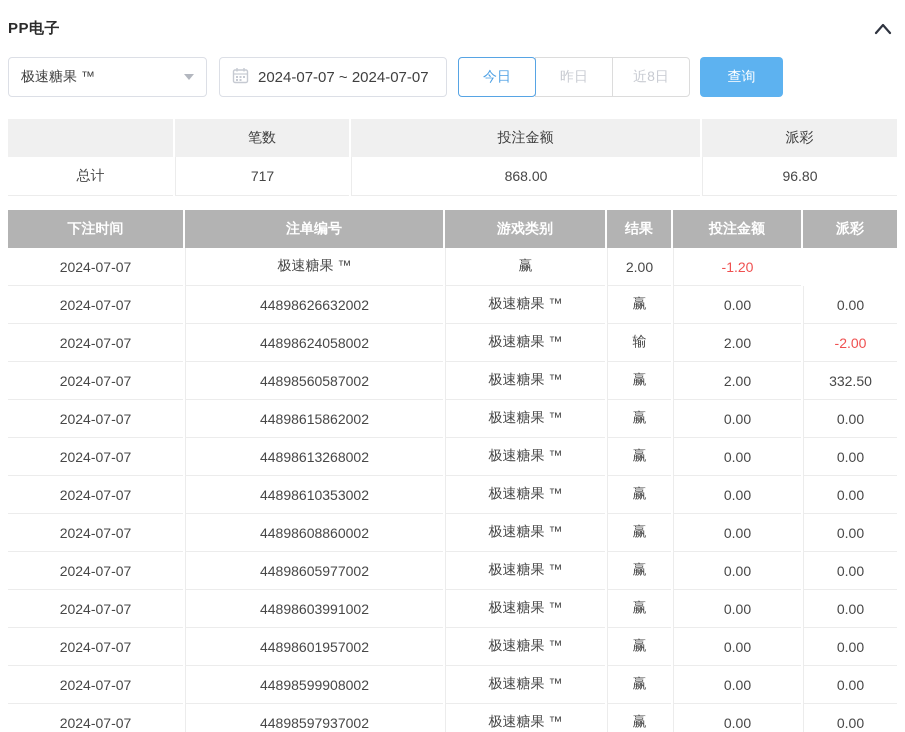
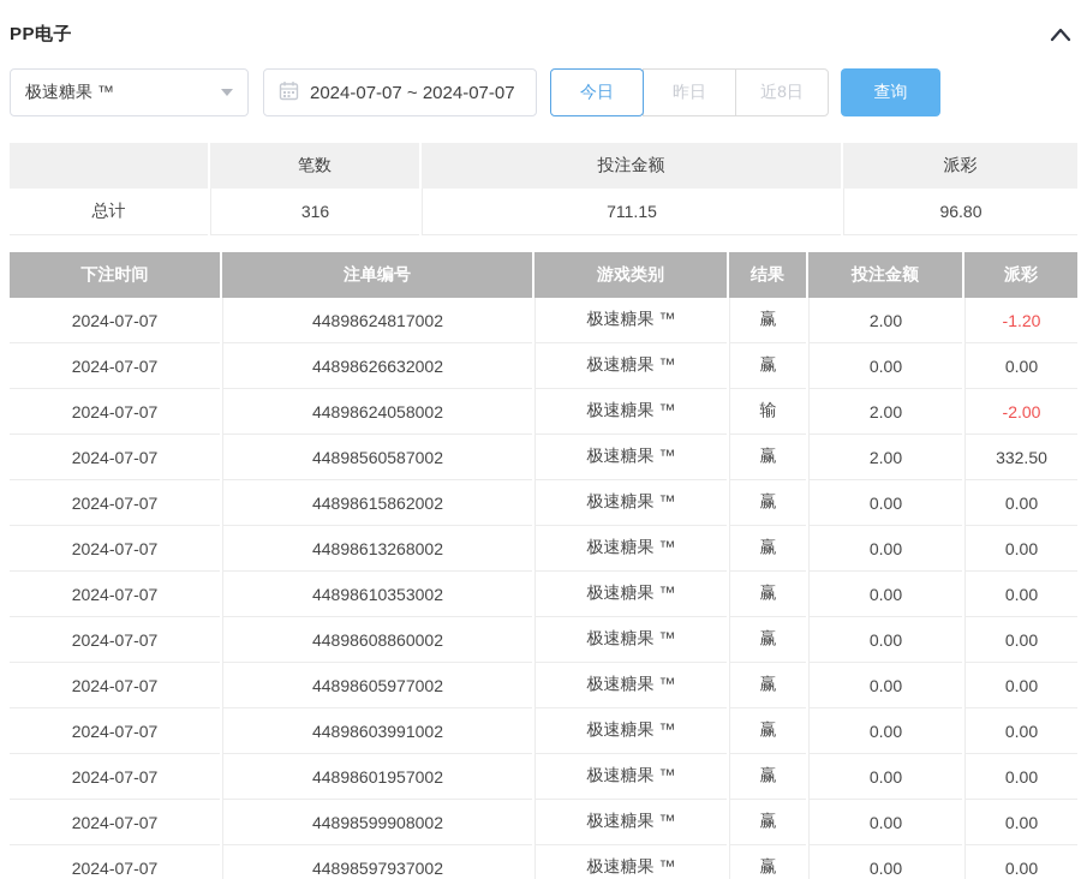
  PP电子
  极速糖果 ™
  2024-07-07 ~ 2024-07-07
  今日
  昨日
  近8日
  查询
  笔数
  投注金额
  派彩
  总计
- 717
+ 316
- 868.00
+ 711.15
  96.80
  下注时间
  注单编号
  游戏类别
  结果
  投注金额
  派彩
  2024-07-07
+ 44898624817002
  极速糖果 ™
  赢
  2.00
  -1.20
  2024-07-07
  44898626632002
  极速糖果 ™
  赢
  0.00
  0.00
  2024-07-07
  44898624058002
  极速糖果 ™
  输
  2.00
  -2.00
  2024-07-07
  44898560587002
  极速糖果 ™
  赢
  2.00
  332.50
  2024-07-07
  44898615862002
  极速糖果 ™
  赢
  0.00
  0.00
  2024-07-07
  44898613268002
  极速糖果 ™
  赢
  0.00
  0.00
  2024-07-07
  44898610353002
  极速糖果 ™
  赢
  0.00
  0.00
  2024-07-07
  44898608860002
  极速糖果 ™
  赢
  0.00
  0.00
  2024-07-07
  44898605977002
  极速糖果 ™
  赢
  0.00
  0.00
  2024-07-07
  44898603991002
  极速糖果 ™
  赢
  0.00
  0.00
  2024-07-07
  44898601957002
  极速糖果 ™
  赢
  0.00
  0.00
  2024-07-07
  44898599908002
  极速糖果 ™
  赢
  0.00
  0.00
  2024-07-07
  44898597937002
  极速糖果 ™
  赢
  0.00
  0.00
